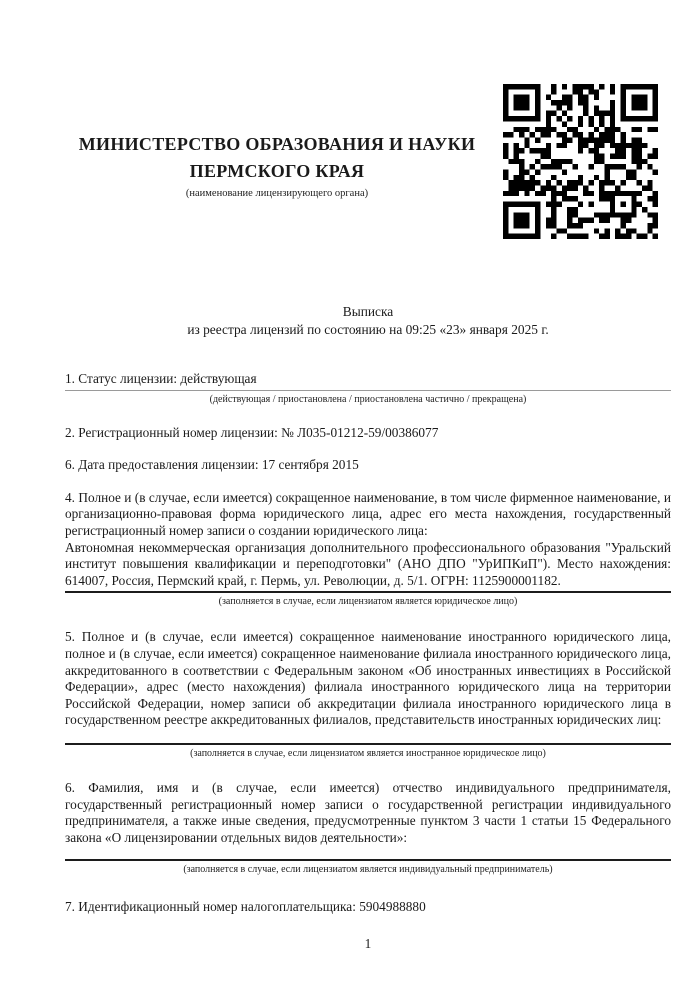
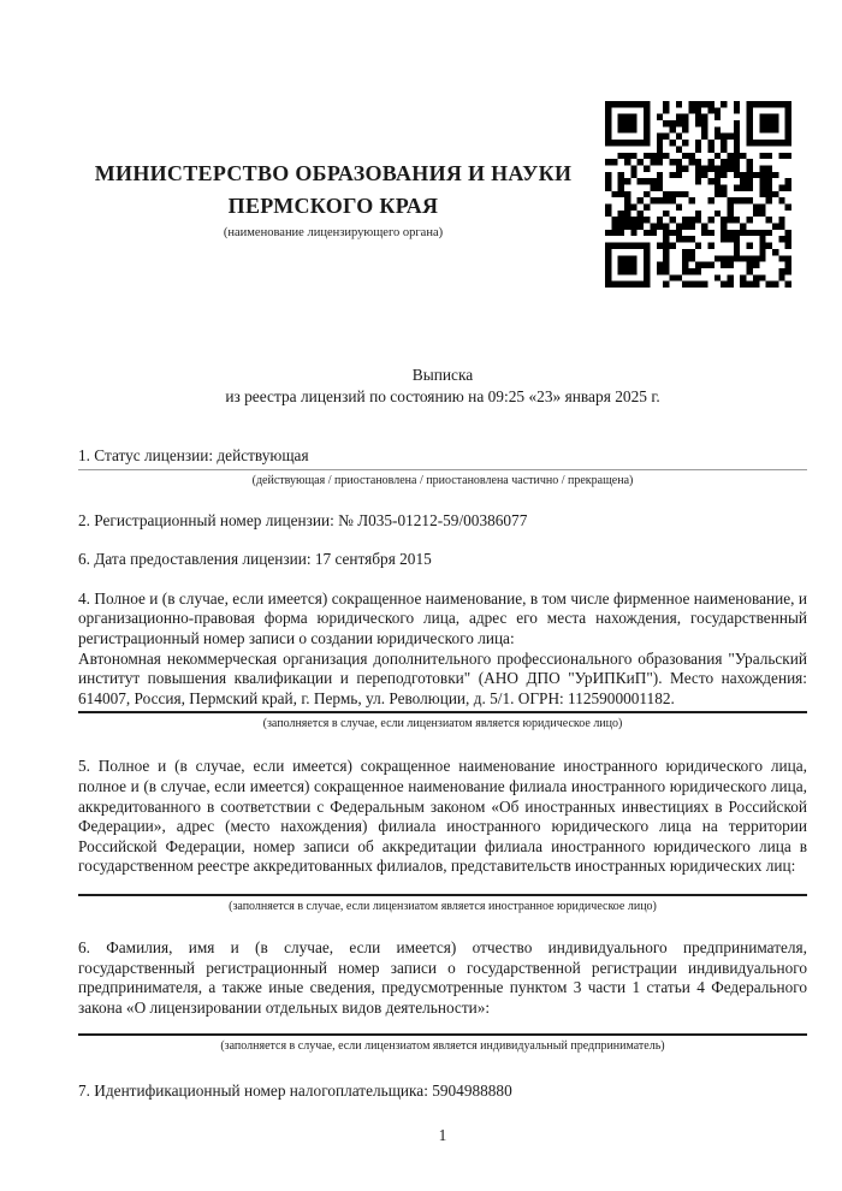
  МИНИСТЕРСТВО ОБРАЗОВАНИЯ И НАУКИ
  ПЕРМСКОГО КРАЯ
  (наименование лицензирующего органа)
  Выписка
  из реестра лицензий по состоянию на 09:25 «23» января 2025 г.
  1. Статус лицензии: действующая
  (действующая / приостановлена / приостановлена частично / прекращена)
  2. Регистрационный номер лицензии: № Л035-01212-59/00386077
  6. Дата предоставления лицензии: 17 сентября 2015
  4. Полное и (в случае, если имеется) сокращенное наименование, в том числе фирменное наименование, и организационно-правовая форма юридического лица, адрес его места нахождения, государственный регистрационный номер записи о создании юридического лица:
  Автономная некоммерческая организация дополнительного профессионального образования "Уральский институт повышения квалификации и переподготовки" (АНО ДПО "УрИПКиП"). Место нахождения: 614007, Россия, Пермский край, г. Пермь, ул. Революции, д. 5/1. ОГРН: 1125900001182.
  (заполняется в случае, если лицензиатом является юридическое лицо)
  5. Полное и (в случае, если имеется) сокращенное наименование иностранного юридического лица, полное и (в случае, если имеется) сокращенное наименование филиала иностранного юридического лица, аккредитованного в соответствии с Федеральным законом «Об иностранных инвестициях в Российской Федерации», адрес (место нахождения) филиала иностранного юридического лица на территории Российской Федерации, номер записи об аккредитации филиала иностранного юридического лица в государственном реестре аккредитованных филиалов, представительств иностранных юридических лиц:
  (заполняется в случае, если лицензиатом является иностранное юридическое лицо)
- 6. Фамилия, имя и (в случае, если имеется) отчество индивидуального предпринимателя, государственный регистрационный номер записи о государственной регистрации индивидуального предпринимателя, а также иные сведения, предусмотренные пунктом 3 части 1 статьи 15 Федерального закона «О лицензировании отдельных видов деятельности»:
+ 6. Фамилия, имя и (в случае, если имеется) отчество индивидуального предпринимателя, государственный регистрационный номер записи о государственной регистрации индивидуального предпринимателя, а также иные сведения, предусмотренные пунктом 3 части 1 статьи 4 Федерального закона «О лицензировании отдельных видов деятельности»:
  (заполняется в случае, если лицензиатом является индивидуальный предприниматель)
  7. Идентификационный номер налогоплательщика: 5904988880
  1
